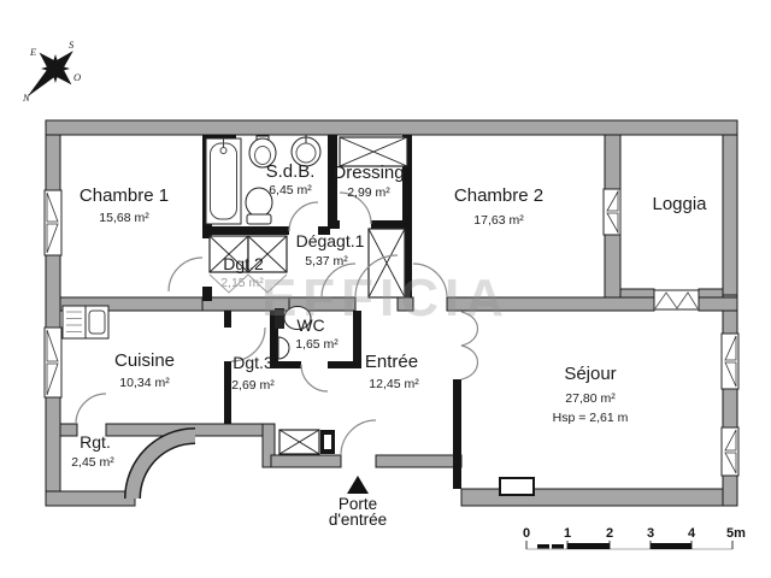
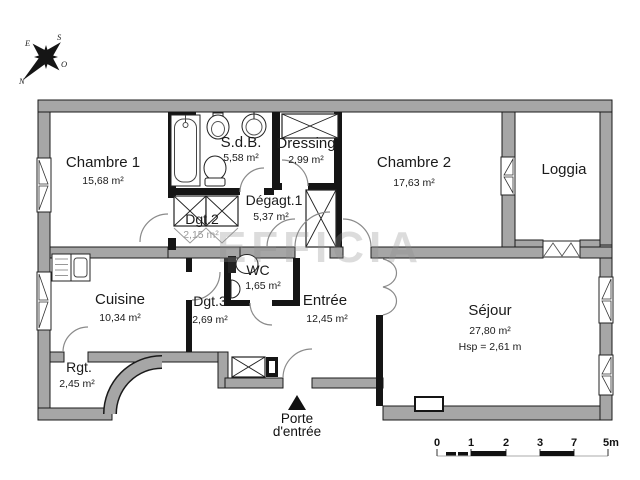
  E
  S
  O
  N
  EFFICIA
  Chambre 1
  15,68 m²
  S.d.B.
- 6,45 m²
+ 5,58 m²
  Dressing
  2,99 m²
  Chambre 2
  17,63 m²
  Loggia
  Dégagt.1
  5,37 m²
  Dgt.2
  2,15 m²
  WC
  1,65 m²
  Cuisine
  10,34 m²
  Dgt.3
  2,69 m²
  Entrée
  12,45 m²
  Séjour
  27,80 m²
  Hsp = 2,61 m
  Rgt.
  2,45 m²
  Porte
  d'entrée
  0
  1
  2
  3
- 4
+ 7
  5m
